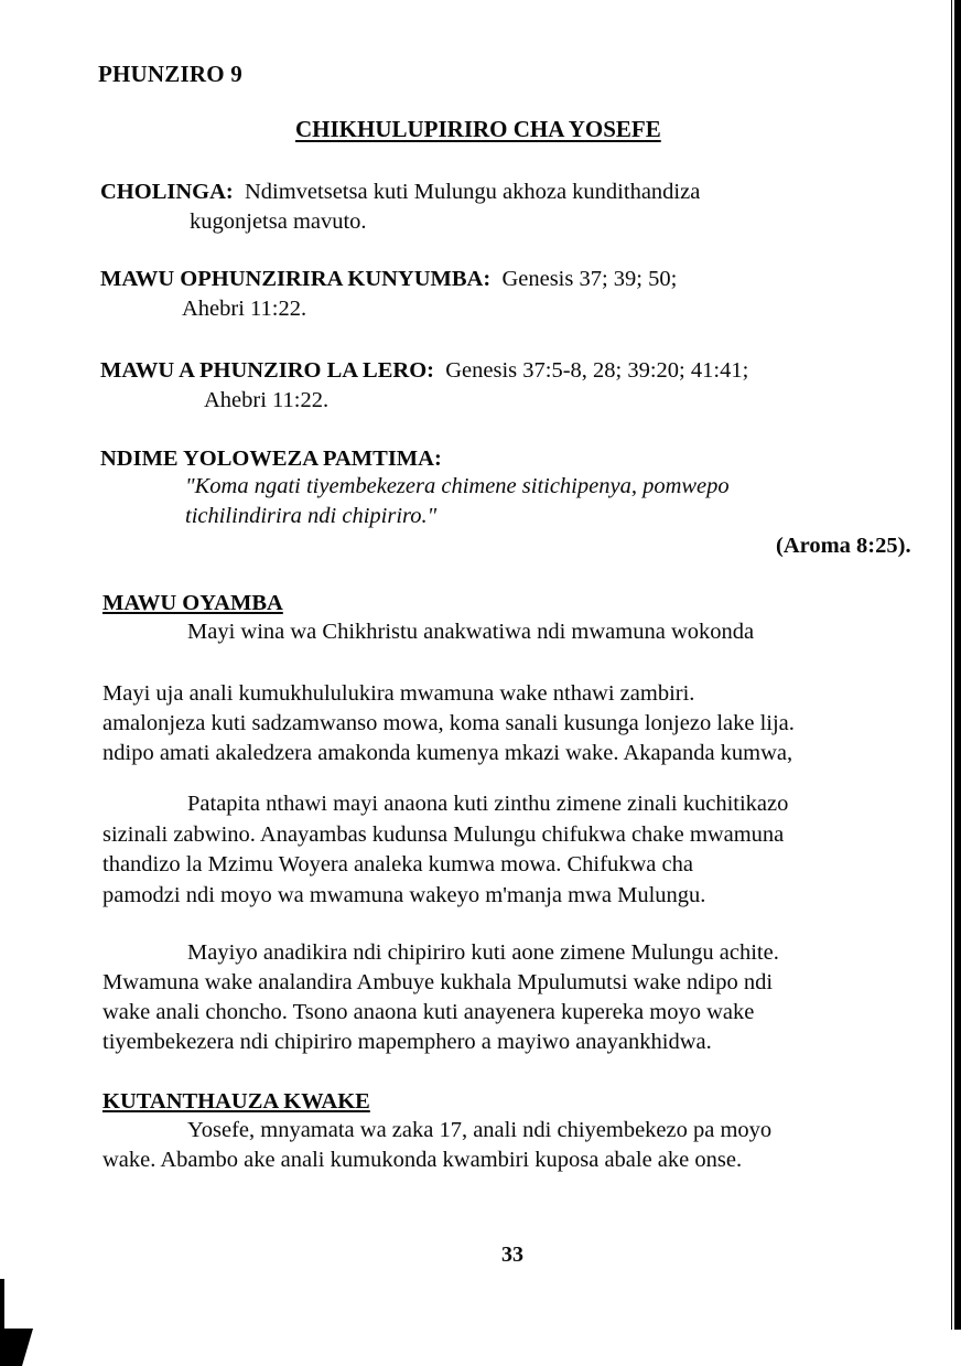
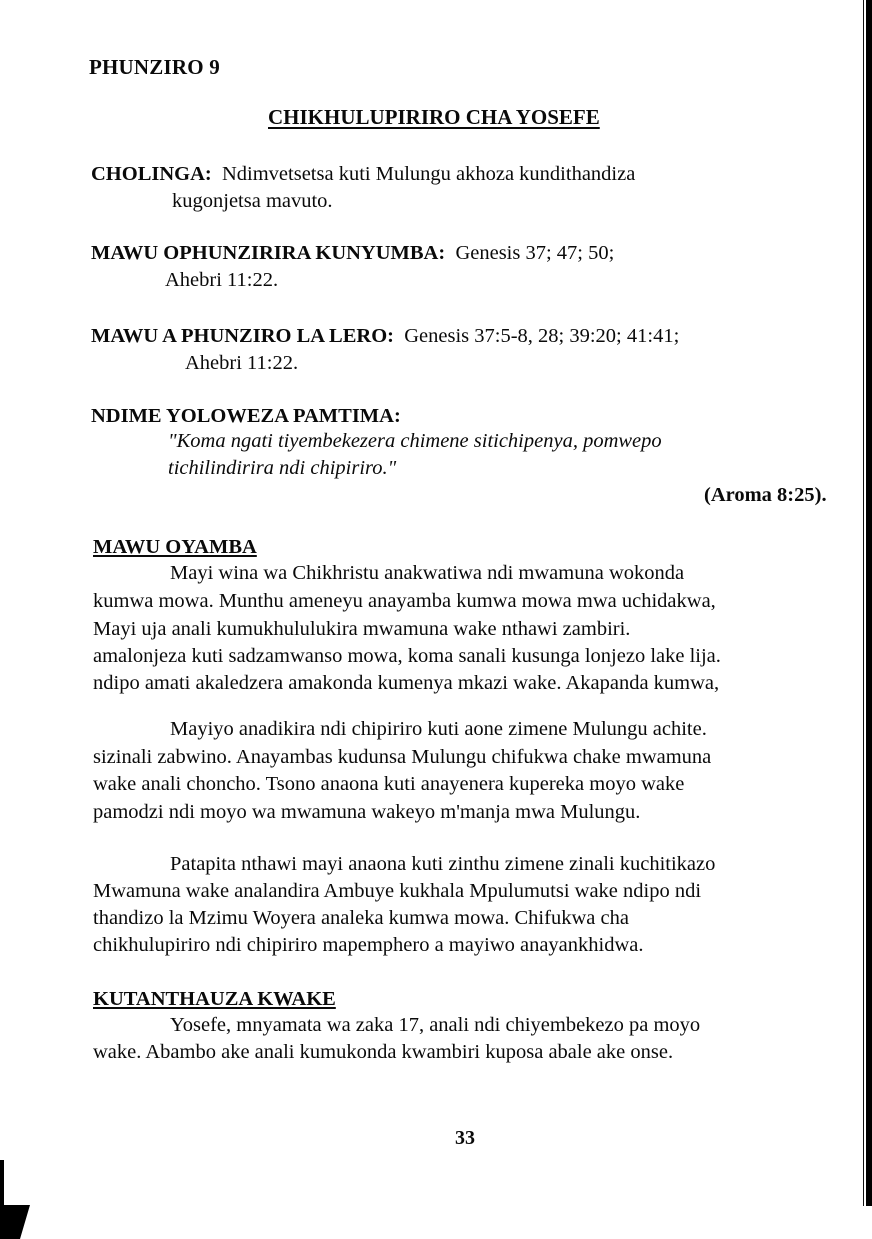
  PHUNZIRO 9
  CHIKHULUPIRIRO CHA YOSEFE
  CHOLINGA: Ndimvetsetsa kuti Mulungu akhoza kundithandiza
  kugonjetsa mavuto.
- MAWU OPHUNZIRIRA KUNYUMBA: Genesis 37; 39; 50;
+ MAWU OPHUNZIRIRA KUNYUMBA: Genesis 37; 47; 50;
  Ahebri 11:22.
  MAWU A PHUNZIRO LA LERO: Genesis 37:5-8, 28; 39:20; 41:41;
  Ahebri 11:22.
  NDIME YOLOWEZA PAMTIMA:
  "Koma ngati tiyembekezera chimene sitichipenya, pomwepo
  tichilindirira ndi chipiriro."
  (Aroma 8:25).
  MAWU OYAMBA
  Mayi wina wa Chikhristu anakwatiwa ndi mwamuna wokonda
+ kumwa mowa. Munthu ameneyu anayamba kumwa mowa mwa uchidakwa,
  Mayi uja anali kumukhululukira mwamuna wake nthawi zambiri.
  amalonjeza kuti sadzamwanso mowa, koma sanali kusunga lonjezo lake lija.
  ndipo amati akaledzera amakonda kumenya mkazi wake. Akapanda kumwa,
- Patapita nthawi mayi anaona kuti zinthu zimene zinali kuchitikazo
+ Mayiyo anadikira ndi chipiriro kuti aone zimene Mulungu achite.
  sizinali zabwino. Anayambas kudunsa Mulungu chifukwa chake mwamuna
- thandizo la Mzimu Woyera analeka kumwa mowa. Chifukwa cha
+ wake anali choncho. Tsono anaona kuti anayenera kupereka moyo wake
  pamodzi ndi moyo wa mwamuna wakeyo m'manja mwa Mulungu.
- Mayiyo anadikira ndi chipiriro kuti aone zimene Mulungu achite.
+ Patapita nthawi mayi anaona kuti zinthu zimene zinali kuchitikazo
  Mwamuna wake analandira Ambuye kukhala Mpulumutsi wake ndipo ndi
- wake anali choncho. Tsono anaona kuti anayenera kupereka moyo wake
+ thandizo la Mzimu Woyera analeka kumwa mowa. Chifukwa cha
- tiyembekezera ndi chipiriro mapemphero a mayiwo anayankhidwa.
+ chikhulupiriro ndi chipiriro mapemphero a mayiwo anayankhidwa.
  KUTANTHAUZA KWAKE
  Yosefe, mnyamata wa zaka 17, anali ndi chiyembekezo pa moyo
  wake. Abambo ake anali kumukonda kwambiri kuposa abale ake onse.
  33
